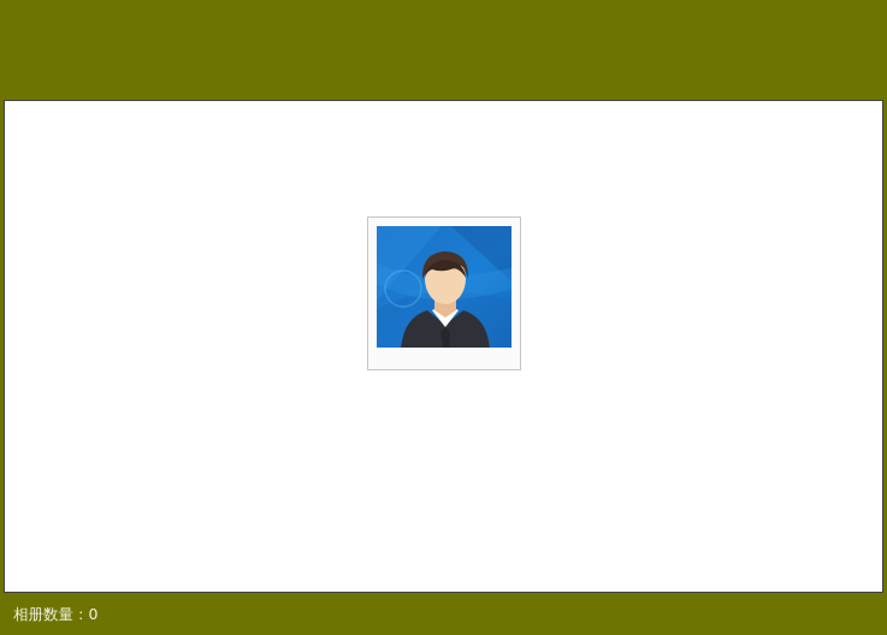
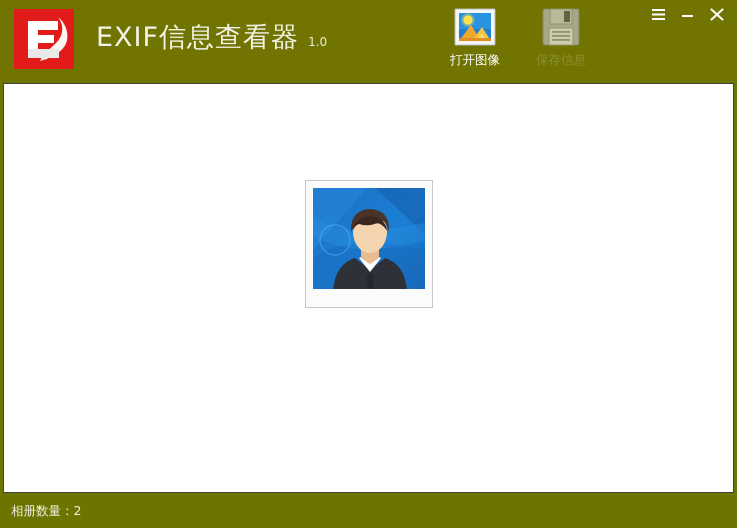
+ EXIF信息查看器
+ 1.0
+ 打开图像
+ 保存信息
- 相册数量：0
+ 相册数量：2
